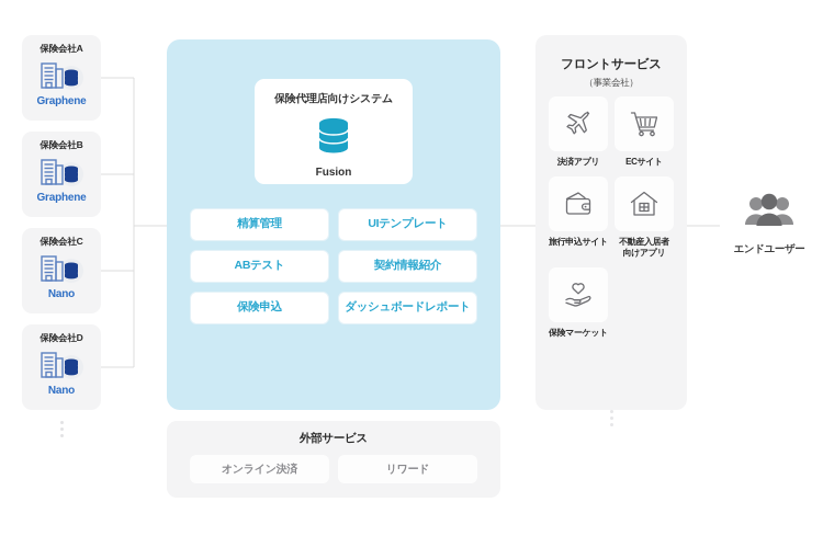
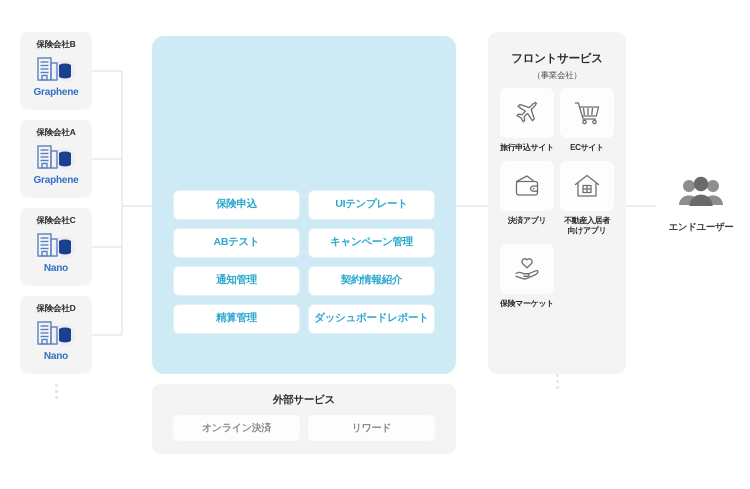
- 保険会社A
+ 保険会社B
  Graphene
- 保険会社B
+ 保険会社A
  Graphene
  保険会社C
  Nano
  保険会社D
  Nano
- 保険代理店向けシステム
- Fusion
- 精算管理
+ 保険申込
  UIテンプレート
  ABテスト
+ キャンペーン管理
+ 通知管理
  契約情報紹介
- 保険申込
+ 精算管理
  ダッシュボードレポート
  外部サービス
  オンライン決済
  リワード
  フロントサービス
  （事業会社）
- 決済アプリ
+ 旅行申込サイト
  ECサイト
- 旅行申込サイト
+ 決済アプリ
  不動産入居者
  向けアプリ
  保険マーケット
  エンドユーザー
